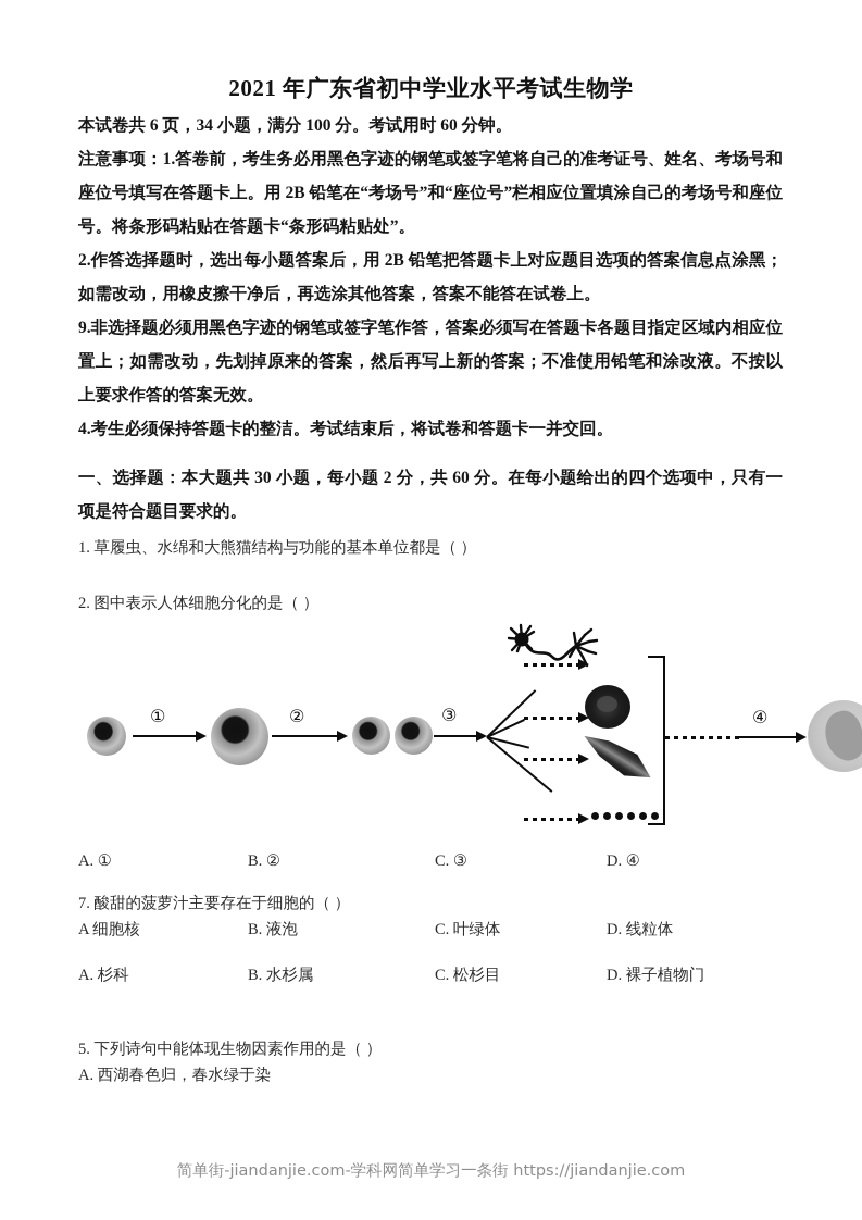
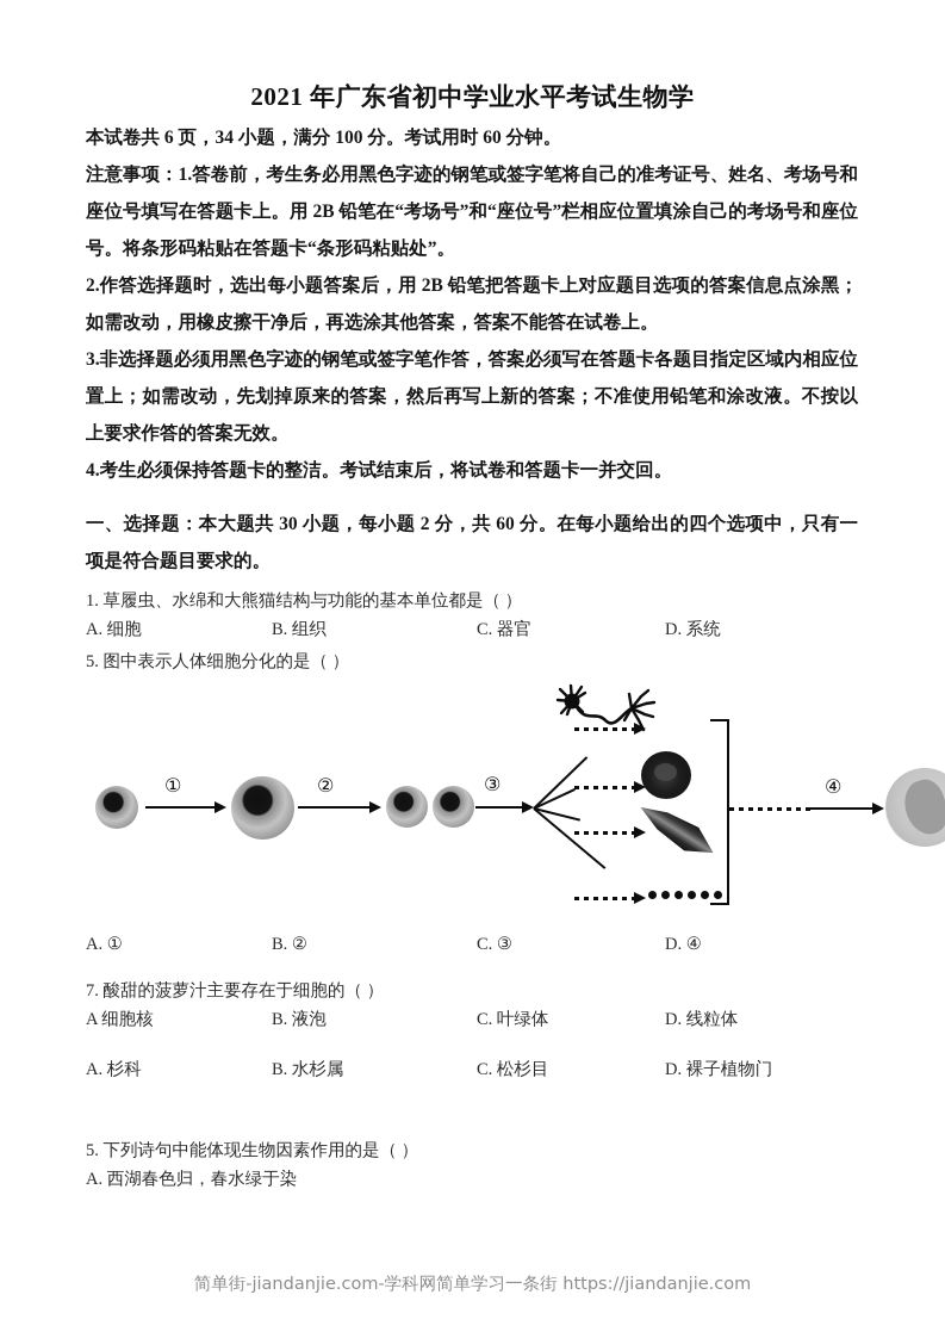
  2021 年广东省初中学业水平考试生物学
  本试卷共 6 页，34 小题，满分 100 分。考试用时 60 分钟。
  注意事项：1.答卷前，考生务必用黑色字迹的钢笔或签字笔将自己的准考证号、姓名、考场号和座位号填写在答题卡上。用 2B 铅笔在“考场号”和“座位号”栏相应位置填涂自己的考场号和座位号。将条形码粘贴在答题卡“条形码粘贴处”。
  2.作答选择题时，选出每小题答案后，用 2B 铅笔把答题卡上对应题目选项的答案信息点涂黑；如需改动，用橡皮擦干净后，再选涂其他答案，答案不能答在试卷上。
- 9.非选择题必须用黑色字迹的钢笔或签字笔作答，答案必须写在答题卡各题目指定区域内相应位置上；如需改动，先划掉原来的答案，然后再写上新的答案；不准使用铅笔和涂改液。不按以上要求作答的答案无效。
+ 3.非选择题必须用黑色字迹的钢笔或签字笔作答，答案必须写在答题卡各题目指定区域内相应位置上；如需改动，先划掉原来的答案，然后再写上新的答案；不准使用铅笔和涂改液。不按以上要求作答的答案无效。
  4.考生必须保持答题卡的整洁。考试结束后，将试卷和答题卡一并交回。
  一、选择题：本大题共 30 小题，每小题 2 分，共 60 分。在每小题给出的四个选项中，只有一项是符合题目要求的。
  1. 草履虫、水绵和大熊猫结构与功能的基本单位都是（ ）
+ A. 细胞
+ B. 组织
+ C. 器官
+ D. 系统
- 2. 图中表示人体细胞分化的是（ ）
+ 5. 图中表示人体细胞分化的是（ ）
  ①
  ②
  ③
  ④
  A. ①
  B. ②
  C. ③
  D. ④
  7. 酸甜的菠萝汁主要存在于细胞的（ ）
  A 细胞核
  B. 液泡
  C. 叶绿体
  D. 线粒体
  A. 杉科
  B. 水杉属
  C. 松杉目
  D. 裸子植物门
  5. 下列诗句中能体现生物因素作用的是（ ）
  A. 西湖春色归，春水绿于染
  简单街-jiandanjie.com-学科网简单学习一条街 https://jiandanjie.com
